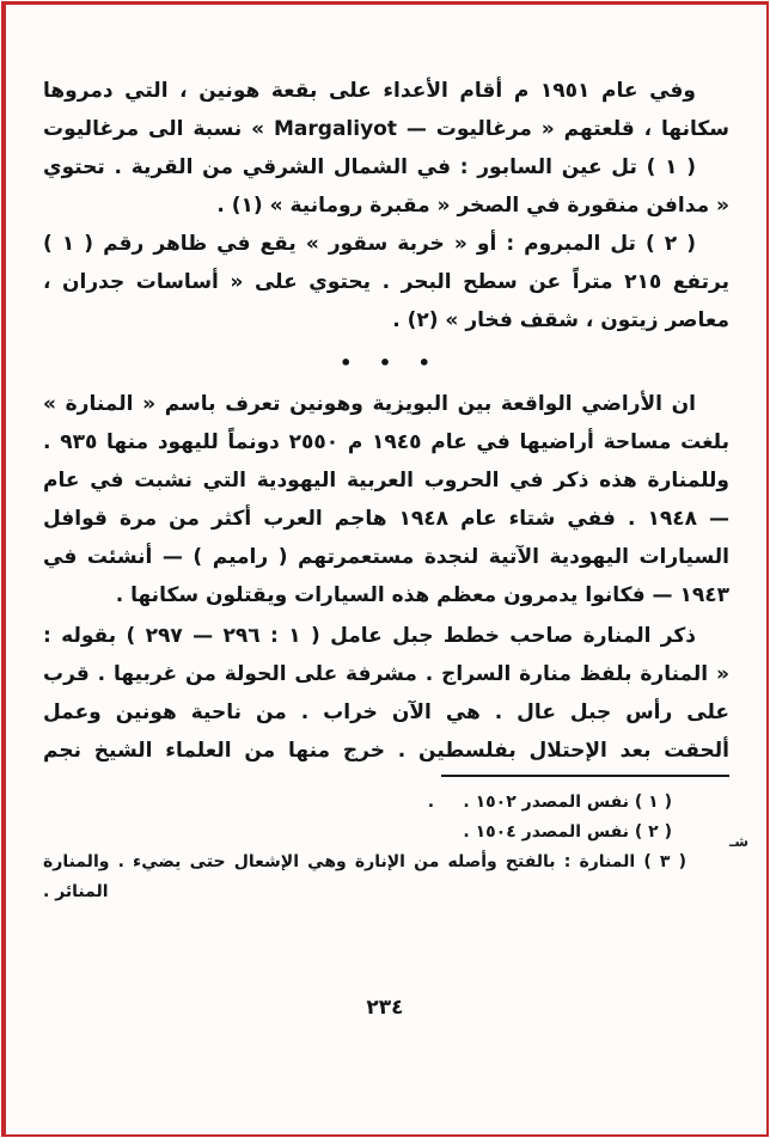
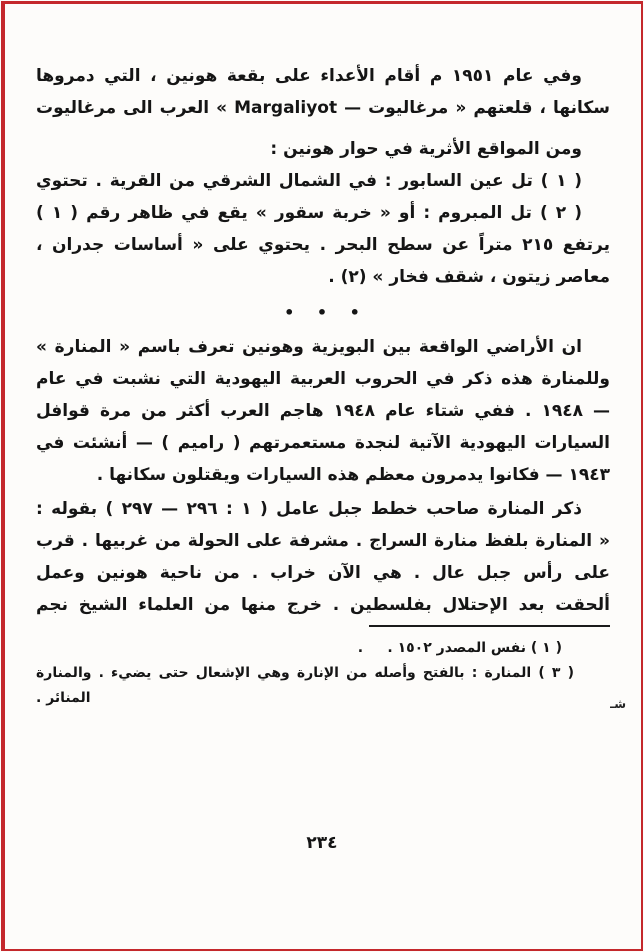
  وفي عام ١٩٥١ م أقام الأعداء على بقعة هونين ، التي دمروها
- سكانها ، قلعتهم « مرغاليوت — Margaliyot » نسبة الى مرغاليوت
+ سكانها ، قلعتهم « مرغاليوت — Margaliyot » العرب الى مرغاليوت
+ ومن المواقع الأثرية في حوار هونين :
  ( ١ ) تل عين السابور : في الشمال الشرقي من القرية . تحتوي
- « مدافن منقورة في الصخر « مقبرة رومانية » (١) .
  ( ٢ ) تل المبروم : أو « خربة سقور » يقع في ظاهر رقم ( ١ )
  يرتفع ٢١٥ متراً عن سطح البحر . يحتوي على « أساسات جدران ،
  معاصر زيتون ، شقف فخار » (٢) .
  • • •
  ان الأراضي الواقعة بين البويزية وهونين تعرف باسم « المنارة »
- بلغت مساحة أراضيها في عام ١٩٤٥ م ٢٥٥٠ دونماً لليهود منها ٩٣٥ .
  وللمنارة هذه ذكر في الحروب العربية اليهودية التي نشبت في عام
  — ١٩٤٨ . ففي شتاء عام ١٩٤٨ هاجم العرب أكثر من مرة قوافل
  السيارات اليهودية الآتية لنجدة مستعمرتهم ( راميم ) — أنشئت في
  ١٩٤٣ — فكانوا يدمرون معظم هذه السيارات ويقتلون سكانها .
  ذكر المنارة صاحب خطط جبل عامل ( ١ : ٢٩٦ — ٢٩٧ ) بقوله :
  « المنارة بلفظ منارة السراج . مشرفة على الحولة من غربيها . قرب
  على رأس جبل عال . هي الآن خراب . من ناحية هونين وعمل
  ألحقت بعد الإحتلال بفلسطين . خرج منها من العلماء الشيخ نجم
  ( ١ ) نفس المصدر ١٥٠٢ . .
- ( ٢ ) نفس المصدر ١٥٠٤ .
  ( ٣ ) المنارة : بالفتح وأصله من الإنارة وهي الإشعال حتى يضيء . والمنارة
  المنائر .
  شـ
  ٢٣٤
